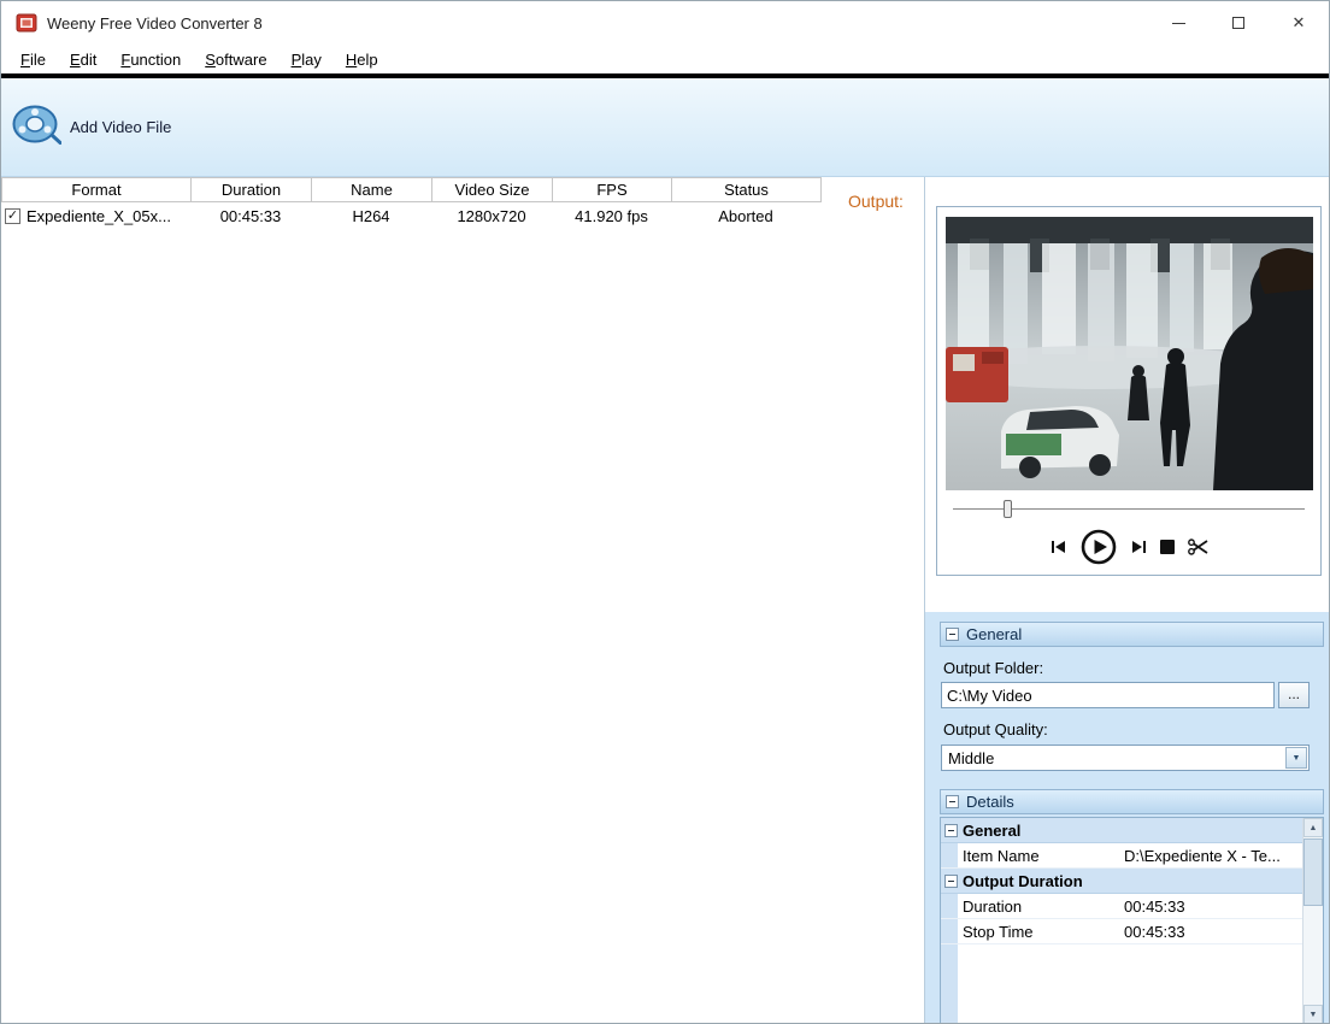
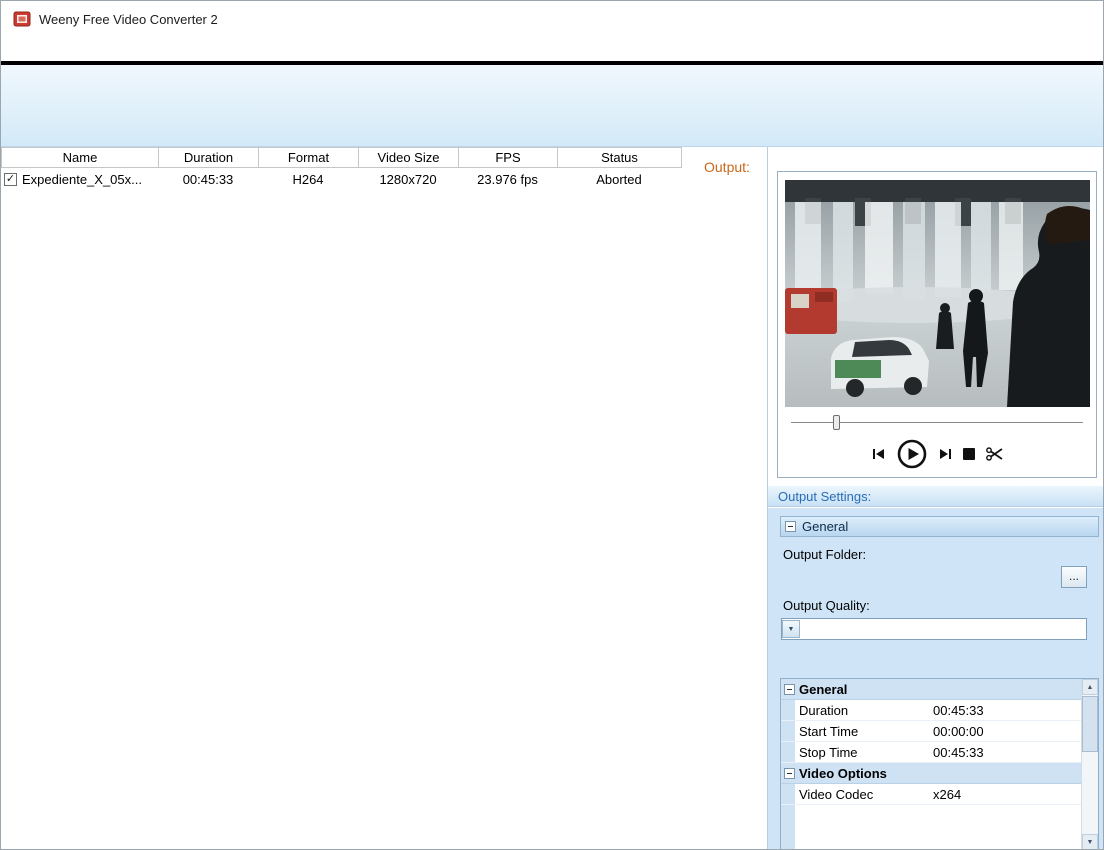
- Weeny Free Video Converter 8
+ Weeny Free Video Converter 2
- ✕
- File
- Edit
- Function
- Software
- Play
- Help
- Add Video File
  Output:
- Format
+ Name
  Duration
- Name
+ Format
  Video Size
  FPS
  Status
  ✓
  Expediente_X_05x...
  00:45:33
  H264
  1280x720
- 41.920 fps
+ 23.976 fps
  Aborted
+ Output Settings:
  General
  Output Folder:
- C:\My Video
  ...
  Output Quality:
- Middle
- Details
  General
- Item Name
- D:\Expediente X - Te...
- Output Duration
  Duration
  00:45:33
+ Start Time
+ 00:00:00
  Stop Time
  00:45:33
+ Video Options
+ Video Codec
+ x264
